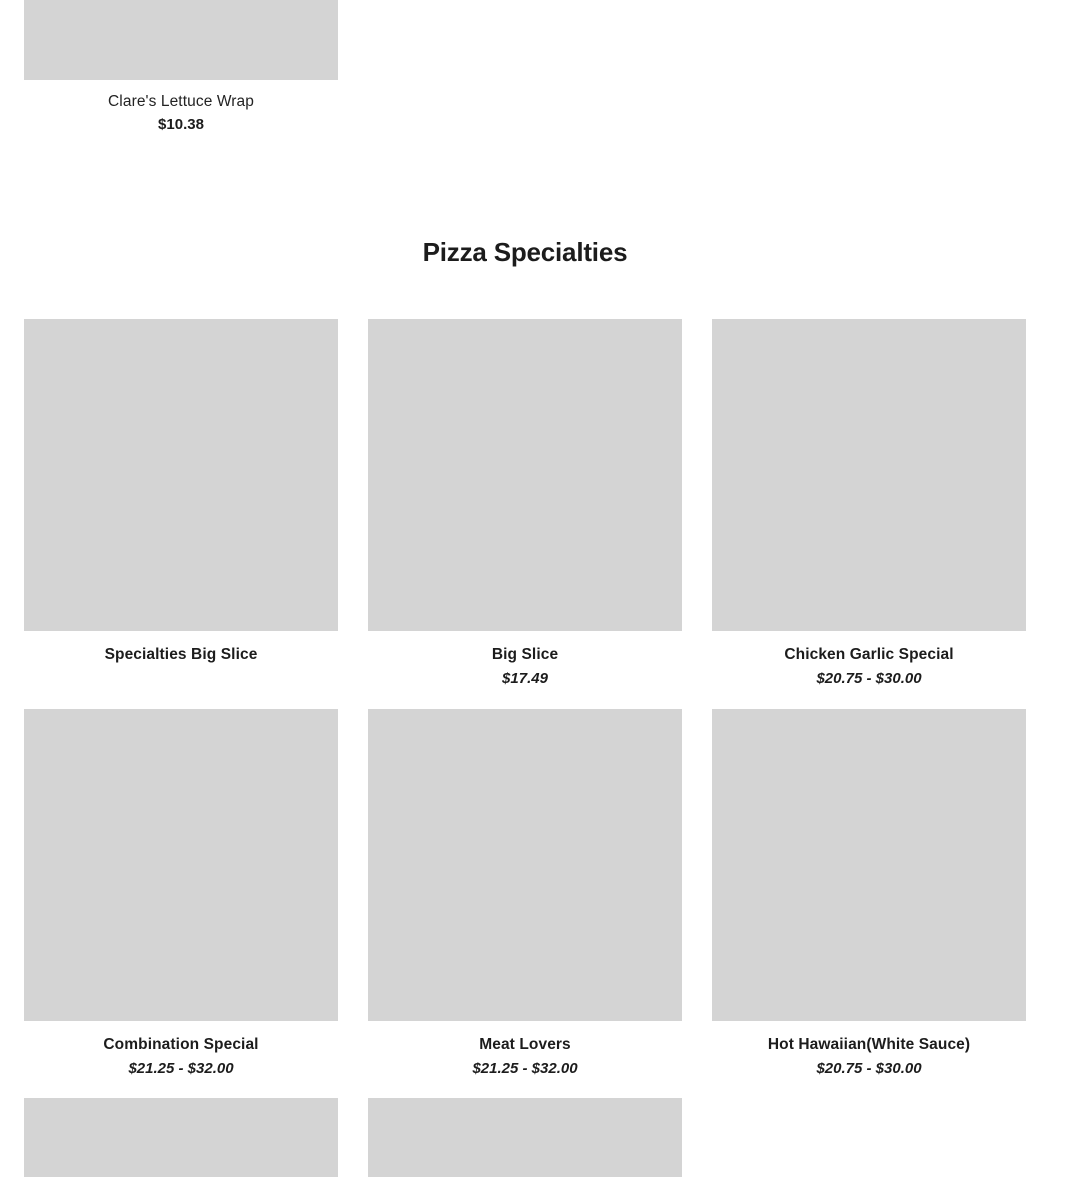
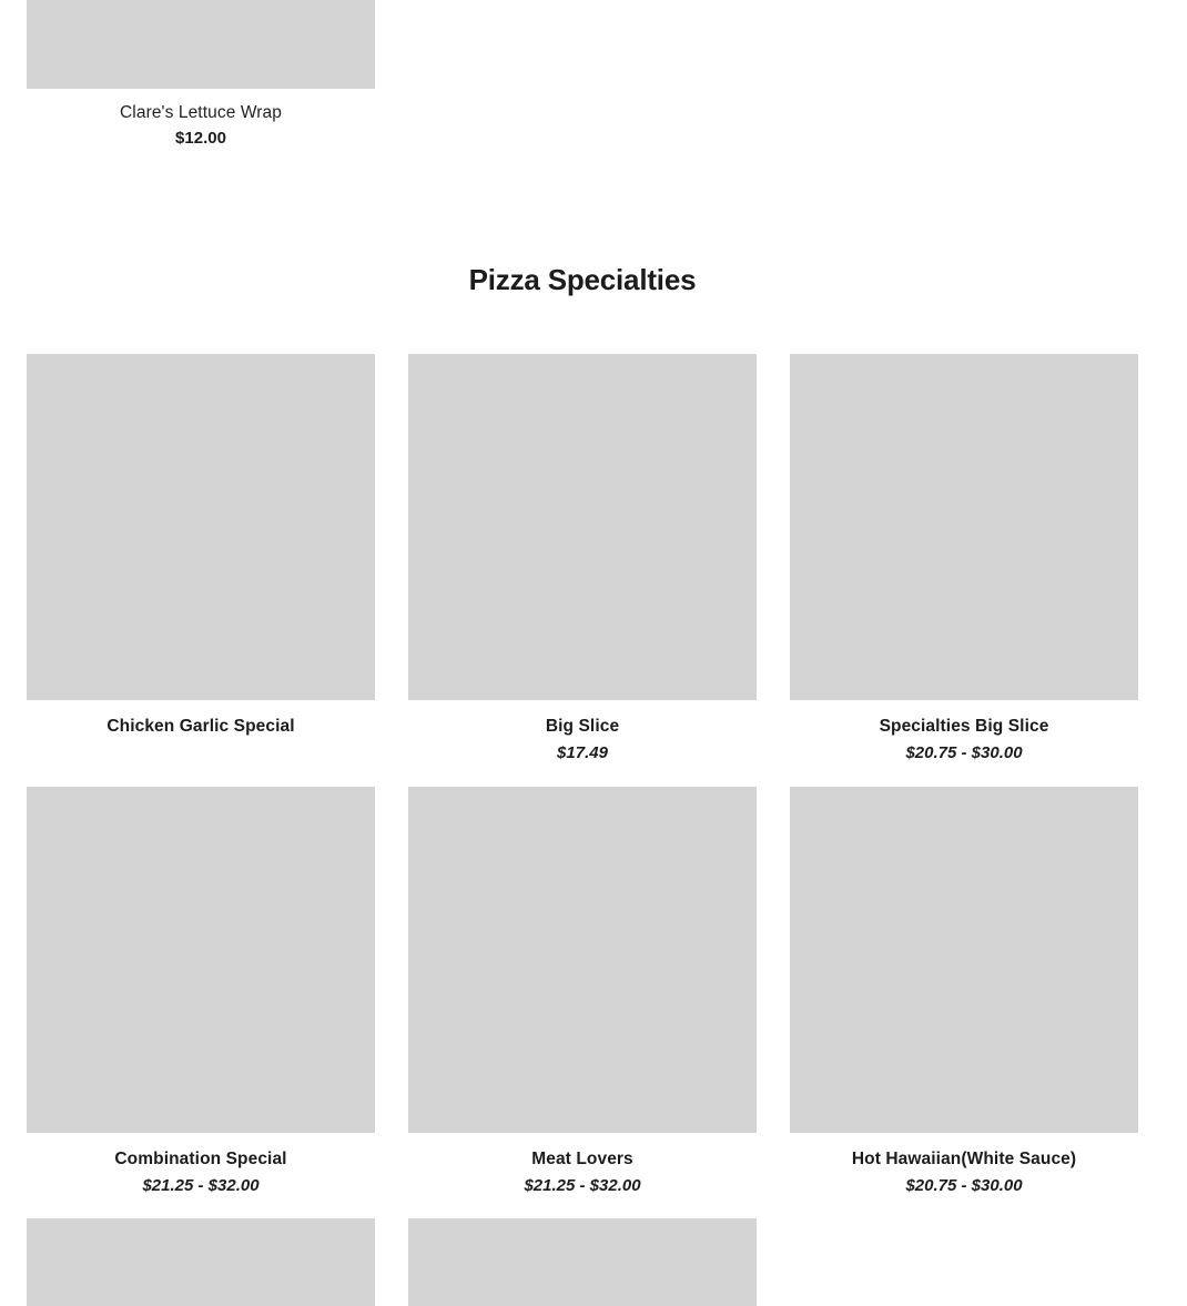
  Clare's Lettuce Wrap
- $10.38
+ $12.00
  Pizza Specialties
- Specialties Big Slice
+ Chicken Garlic Special
  Big Slice
  $17.49
- Chicken Garlic Special
+ Specialties Big Slice
  $20.75 - $30.00
  Combination Special
  $21.25 - $32.00
  Meat Lovers
  $21.25 - $32.00
  Hot Hawaiian(White Sauce)
  $20.75 - $30.00
